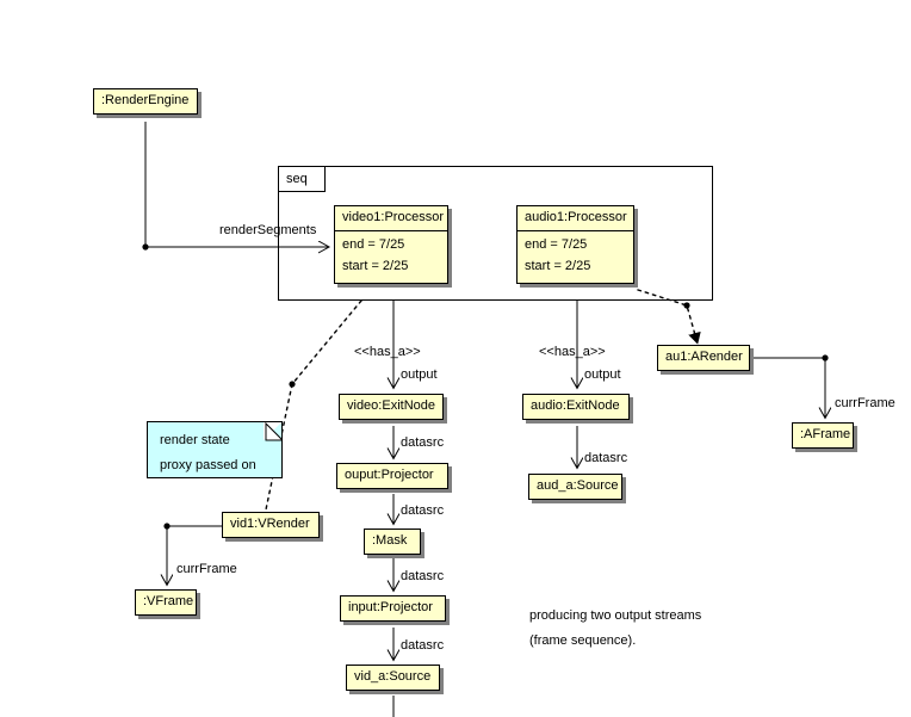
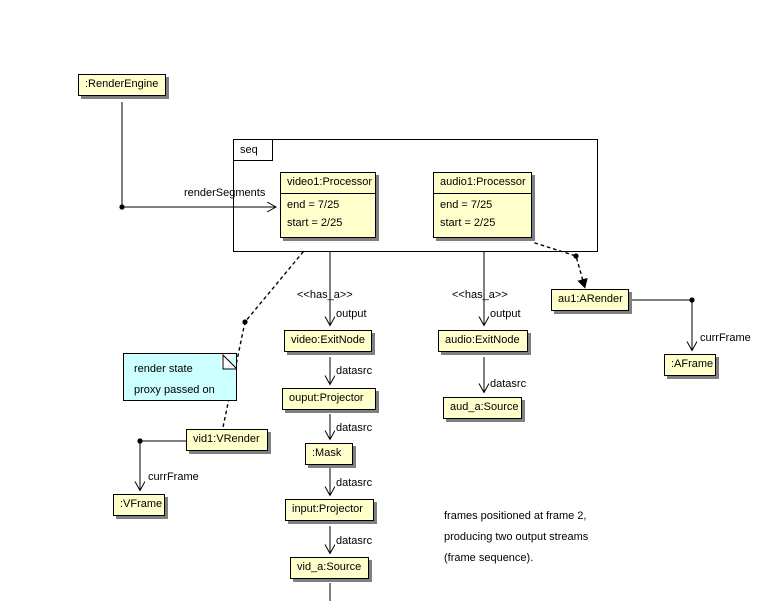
  seq
  :RenderEngine
  video1:Processor
  end = 7/25
  start = 2/25
  audio1:Processor
  end = 7/25
  start = 2/25
  video:ExitNode
  audio:ExitNode
  ouput:Projector
  aud_a:Source
  :Mask
  input:Projector
  vid_a:Source
  vid1:VRender
  au1:ARender
  :VFrame
  :AFrame
  render state
  proxy passed on
  renderSegments
  <<has_a>>
  output
  <<has_a>>
  output
  datasrc
  datasrc
  datasrc
  datasrc
  datasrc
  currFrame
  currFrame
+ frames positioned at frame 2,
  producing two output streams
  (frame sequence).
